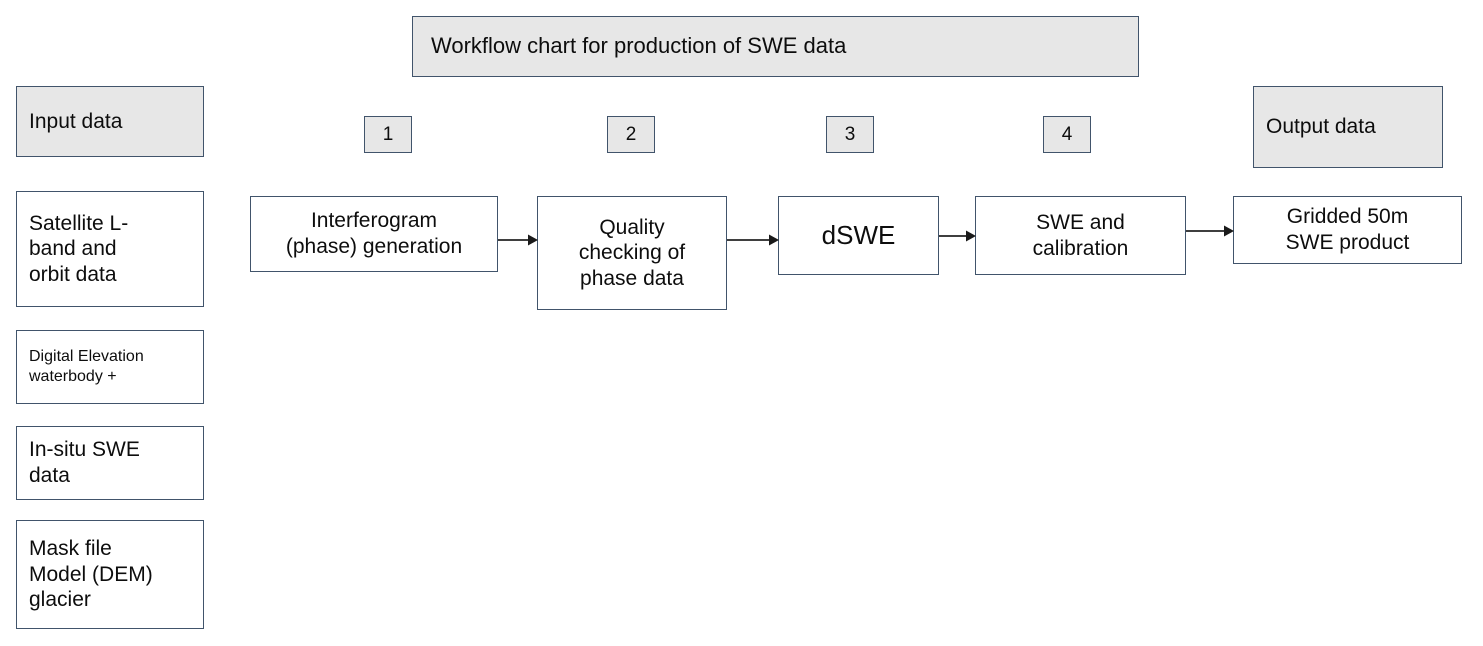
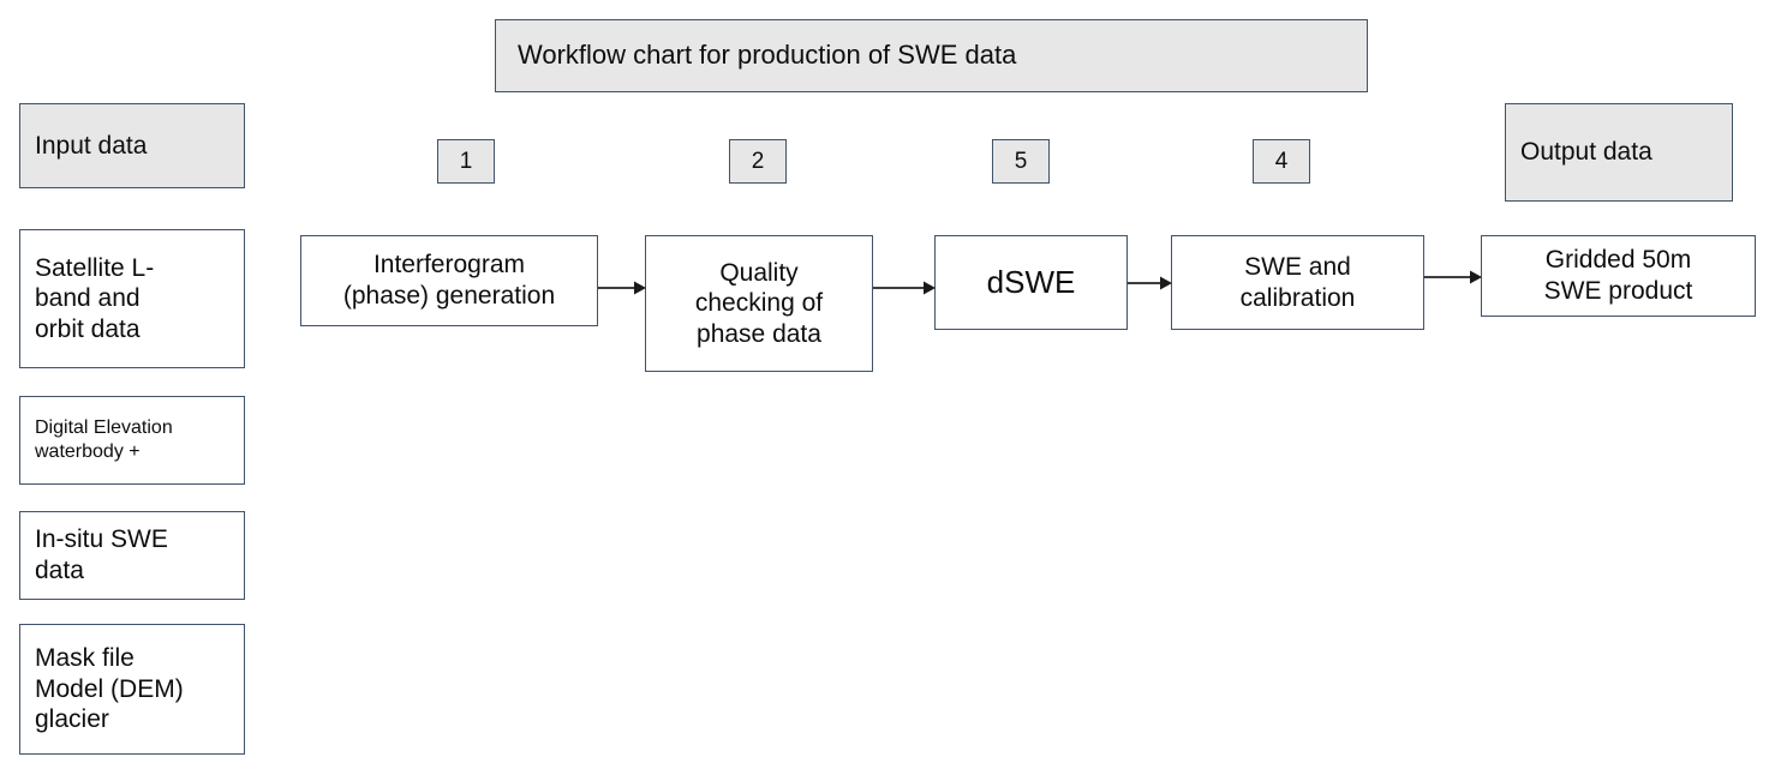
  Workflow chart for production of SWE data
  Input data
  Output data
  Satellite L-
  band and
  orbit data
  Digital Elevation
  waterbody +
  In-situ SWE
  data
  Mask file
  Model (DEM)
  glacier
  1
  2
- 3
+ 5
  4
  Interferogram
  (phase) generation
  Quality
  checking of
  phase data
  dSWE
  SWE and
  calibration
  Gridded 50m
  SWE product
